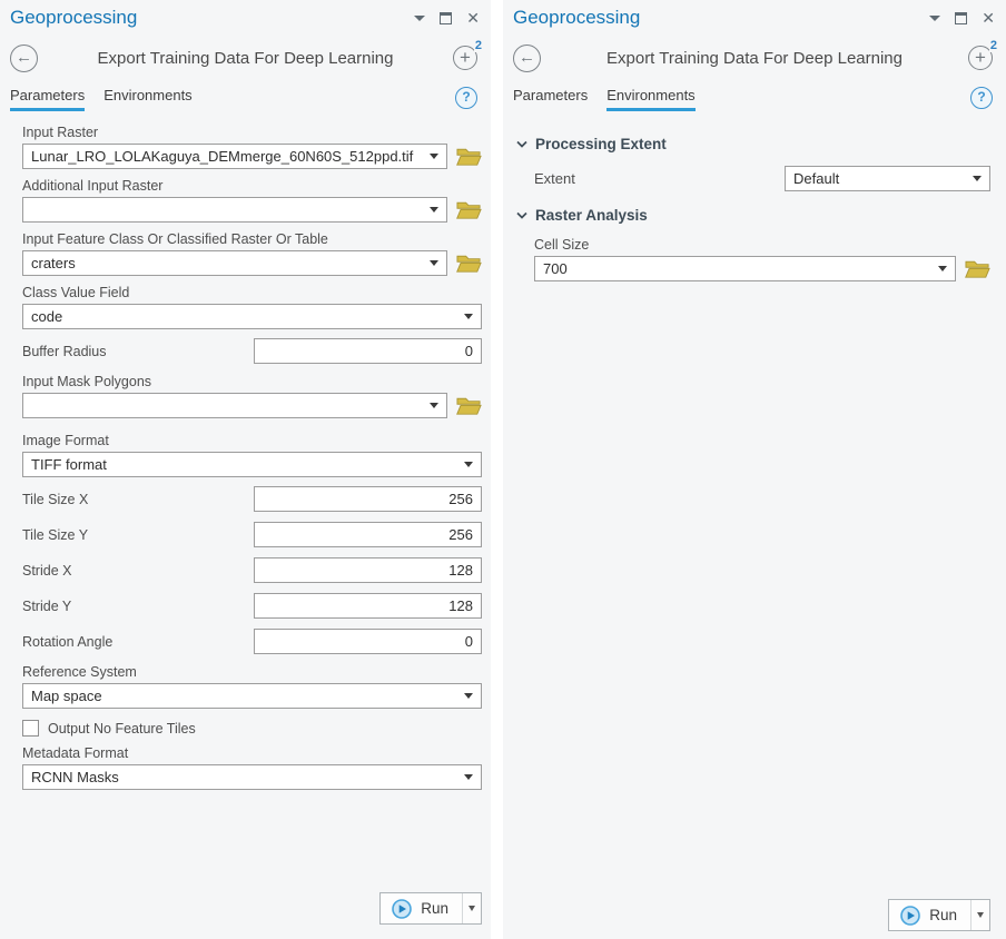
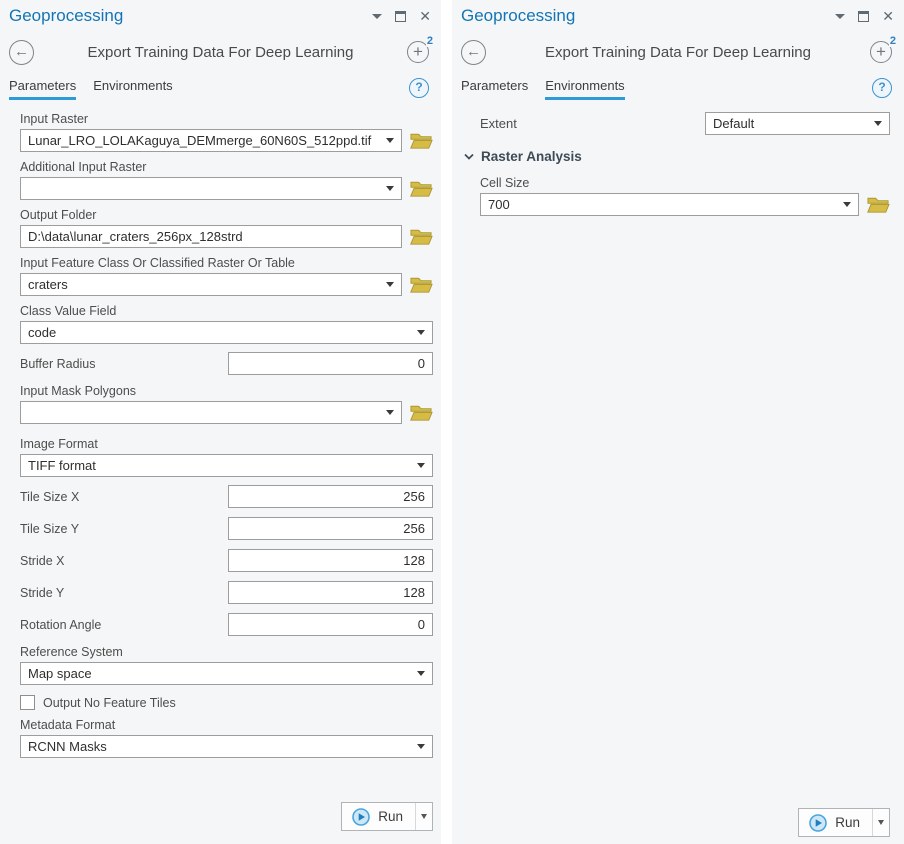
  Geoprocessing
  ✕
  ←
  Export Training Data For Deep Learning
  +
  2
  Parameters
  Environments
  ?
  Input Raster
  Lunar_LRO_LOLAKaguya_DEMmerge_60N60S_512ppd.tif
  Additional Input Raster
+ Output Folder
+ D:\data\lunar_craters_256px_128strd
  Input Feature Class Or Classified Raster Or Table
  craters
  Class Value Field
  code
  Buffer Radius
  0
  Input Mask Polygons
  Image Format
  TIFF format
  Tile Size X
  256
  Tile Size Y
  256
  Stride X
  128
  Stride Y
  128
  Rotation Angle
  0
  Reference System
  Map space
  Output No Feature Tiles
  Metadata Format
  RCNN Masks
  Run
  Geoprocessing
  ✕
  ←
  Export Training Data For Deep Learning
  +
  2
  Parameters
  Environments
  ?
- Processing Extent
  Extent
  Default
  Raster Analysis
  Cell Size
  700
  Run
